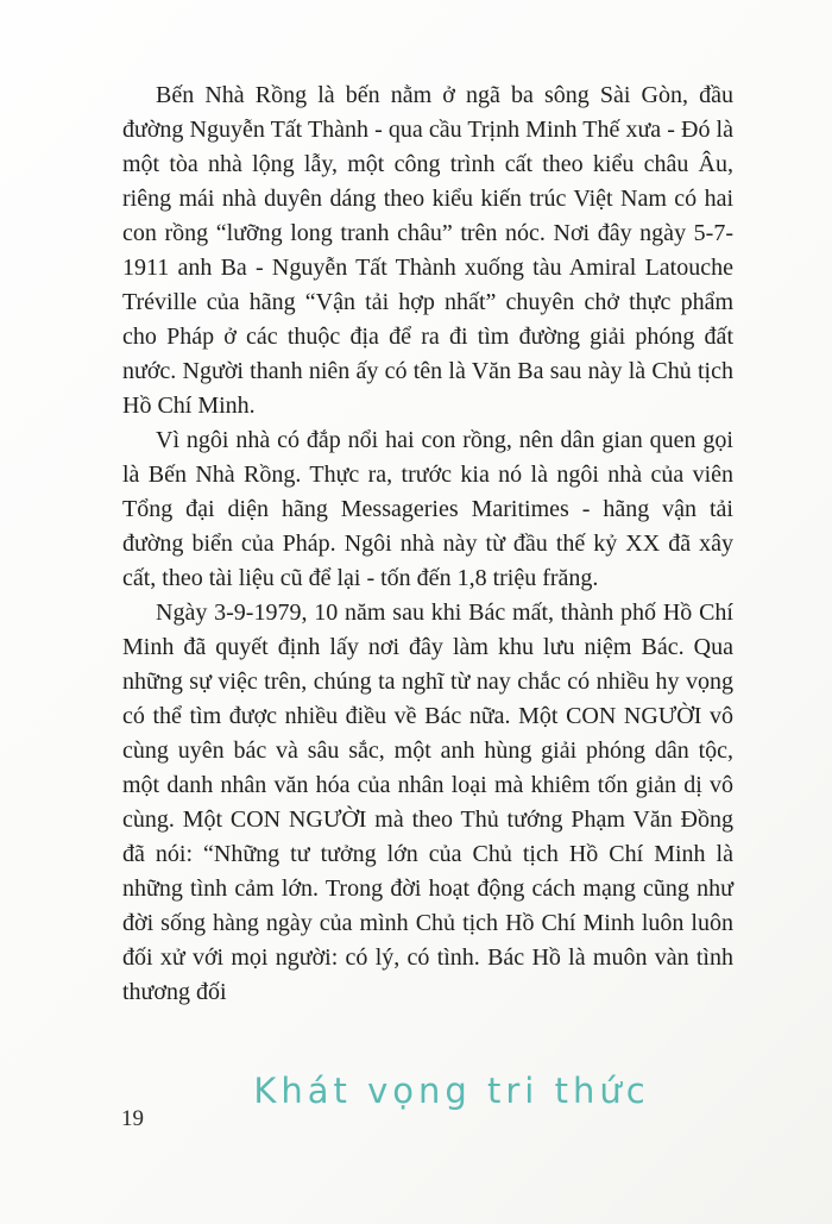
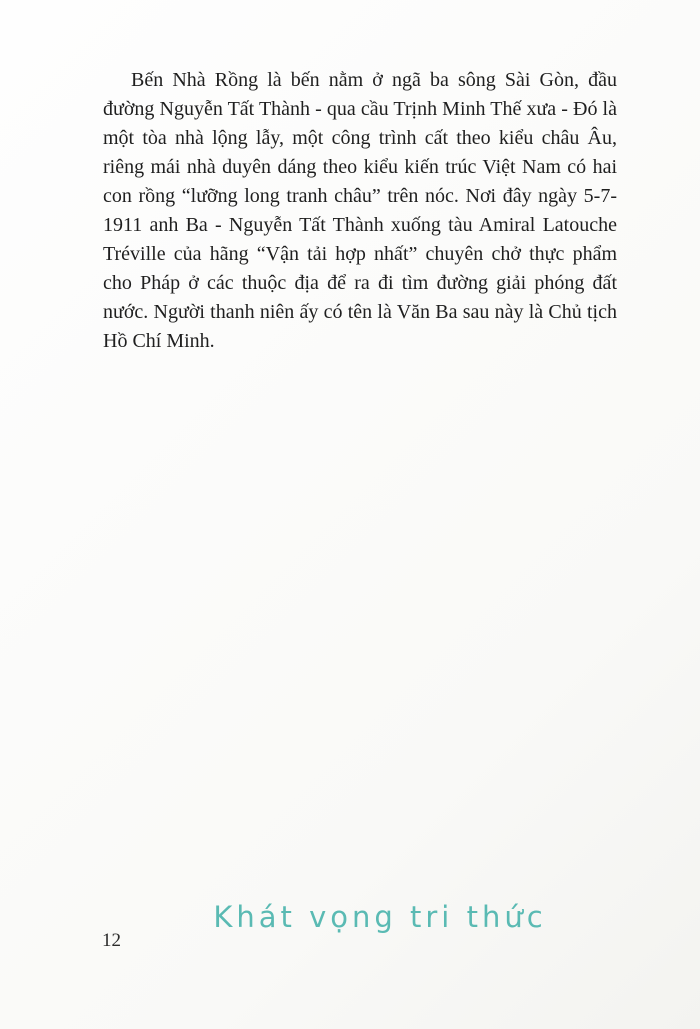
  Bến Nhà Rồng là bến nằm ở ngã ba sông Sài Gòn, đầu đường Nguyễn Tất Thành - qua cầu Trịnh Minh Thế xưa - Đó là một tòa nhà lộng lẫy, một công trình cất theo kiểu châu Âu, riêng mái nhà duyên dáng theo kiểu kiến trúc Việt Nam có hai con rồng “lưỡng long tranh châu” trên nóc. Nơi đây ngày 5-7-1911 anh Ba - Nguyễn Tất Thành xuống tàu Amiral Latouche Tréville của hãng “Vận tải hợp nhất” chuyên chở thực phẩm cho Pháp ở các thuộc địa để ra đi tìm đường giải phóng đất nước. Người thanh niên ấy có tên là Văn Ba sau này là Chủ tịch Hồ Chí Minh.
- Vì ngôi nhà có đắp nổi hai con rồng, nên dân gian quen gọi là Bến Nhà Rồng. Thực ra, trước kia nó là ngôi nhà của viên Tổng đại diện hãng Messageries Maritimes - hãng vận tải đường biển của Pháp. Ngôi nhà này từ đầu thế kỷ XX đã xây cất, theo tài liệu cũ để lại - tốn đến 1,8 triệu frăng.
- Ngày 3-9-1979, 10 năm sau khi Bác mất, thành phố Hồ Chí Minh đã quyết định lấy nơi đây làm khu lưu niệm Bác. Qua những sự việc trên, chúng ta nghĩ từ nay chắc có nhiều hy vọng có thể tìm được nhiều điều về Bác nữa. Một CON NGƯỜI vô cùng uyên bác và sâu sắc, một anh hùng giải phóng dân tộc, một danh nhân văn hóa của nhân loại mà khiêm tốn giản dị vô cùng. Một CON NGƯỜI mà theo Thủ tướng Phạm Văn Đồng đã nói: “Những tư tưởng lớn của Chủ tịch Hồ Chí Minh là những tình cảm lớn. Trong đời hoạt động cách mạng cũng như đời sống hàng ngày của mình Chủ tịch Hồ Chí Minh luôn luôn đối xử với mọi người: có lý, có tình. Bác Hồ là muôn vàn tình thương đối
- 19
+ 12
  Khát vọng tri thức
